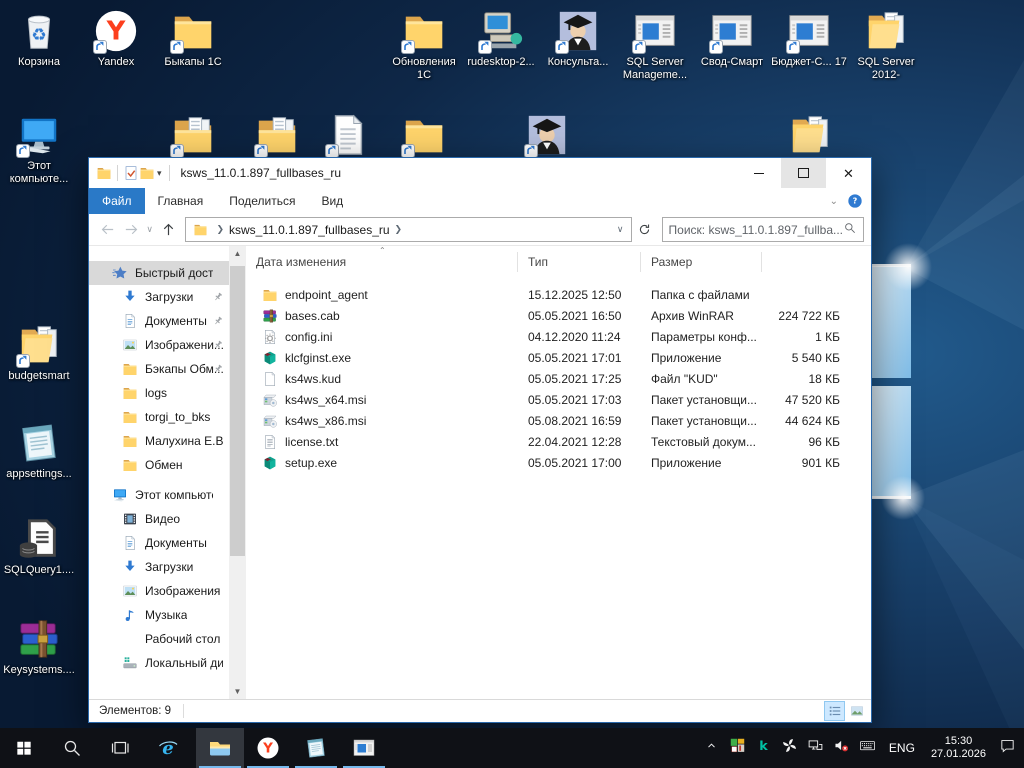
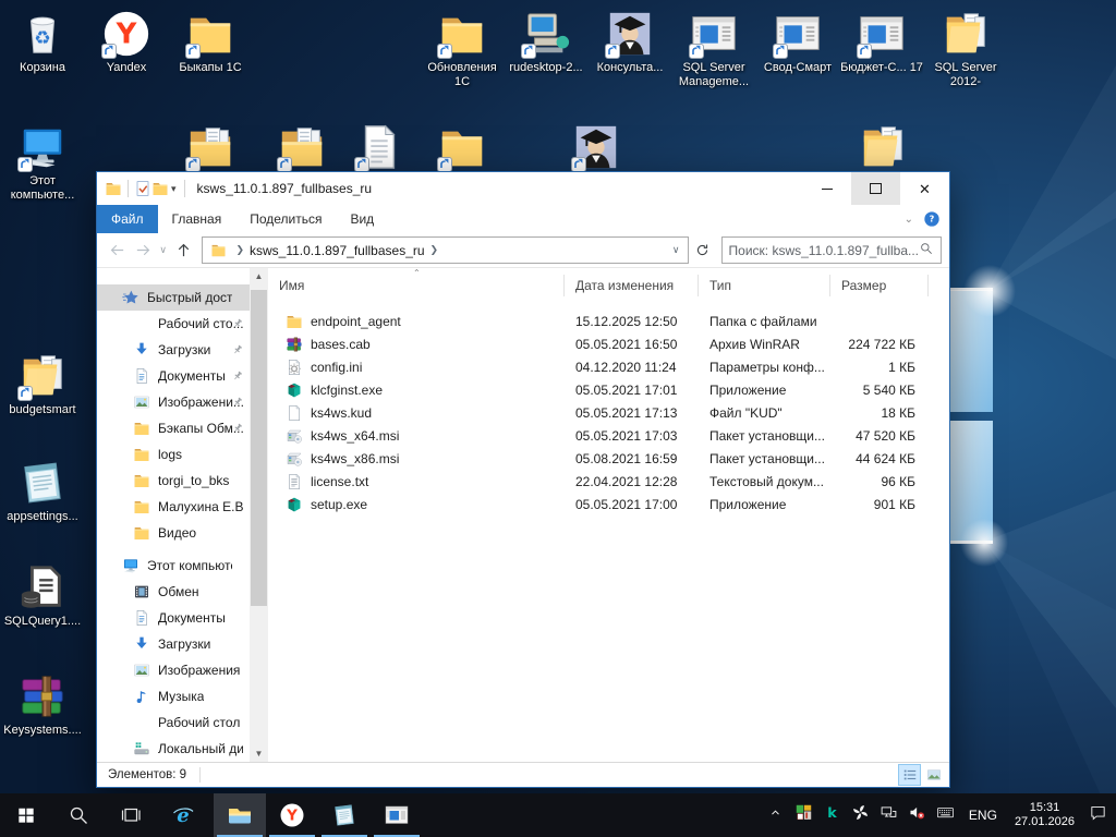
  ♻
  Корзина
  Y
  Yandex
  Быкапы 1С
  Обновления 1С
  rudesktop-2...
  Консульта...
  SQL Server Manageme...
  Свод-Смарт
  Бюджет-С... 17
  SQL Server 2012-
  Этот компьюте...
  budgetsmart
  appsettings...
  SQLQuery1....
  Keysystems....
  ▾
  ksws_11.0.1.897_fullbases_ru
  ✕
  Файл
  Главная
  Поделиться
  Вид
  ⌄
  ?
  ∨
  ❯
  ksws_11.0.1.897_fullbases_ru
  ❯
  ∨
  Поиск: ksws_11.0.1.897_fullba...
  Быстрый дост
+ Рабочий сто...
  Загрузки
  Документы
  Изображени...
  Бэкапы Обм...
  logs
  torgi_to_bks
  Малухина Е.В
- Обмен
+ Видео
  Этот компьют
- Видео
+ Обмен
  Документы
  Загрузки
  Изображения
  Музыка
  Рабочий стол
  Локальный ди
  ▲
  ▼
  ⌃
+ Имя
  Дата изменения
  Тип
  Размер
  endpoint_agent
  15.12.2025 12:50
  Папка с файлами
  bases.cab
  05.05.2021 16:50
  Архив WinRAR
  224 722 КБ
  config.ini
  04.12.2020 11:24
  Параметры конф...
  1 КБ
  klcfginst.exe
  05.05.2021 17:01
  Приложение
  5 540 КБ
  ks4ws.kud
- 05.05.2021 17:25
+ 05.05.2021 17:13
  Файл "KUD"
  18 КБ
  ks4ws_x64.msi
  05.05.2021 17:03
  Пакет установщи...
  47 520 КБ
  ks4ws_x86.msi
  05.08.2021 16:59
  Пакет установщи...
  44 624 КБ
  license.txt
  22.04.2021 12:28
  Текстовый докум...
  96 КБ
  setup.exe
  05.05.2021 17:00
  Приложение
  901 КБ
  Элементов: 9
  e
  Y
  k
  ENG
- 15:30
+ 15:31
  27.01.2026
